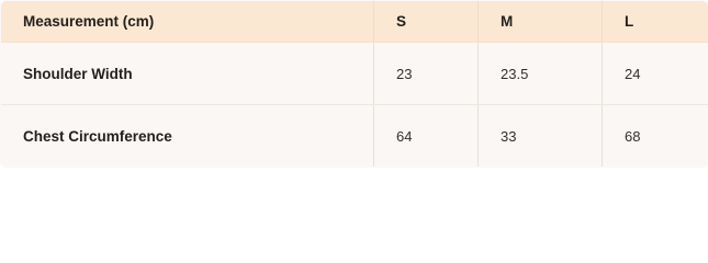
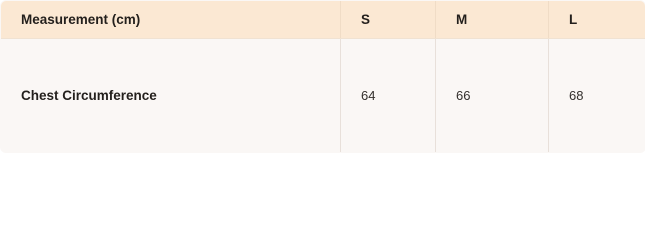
  Measurement (cm)	S	M	L
- Shoulder Width	23	23.5	24
- Chest Circumference	64	33	68
+ Chest Circumference	64	66	68
